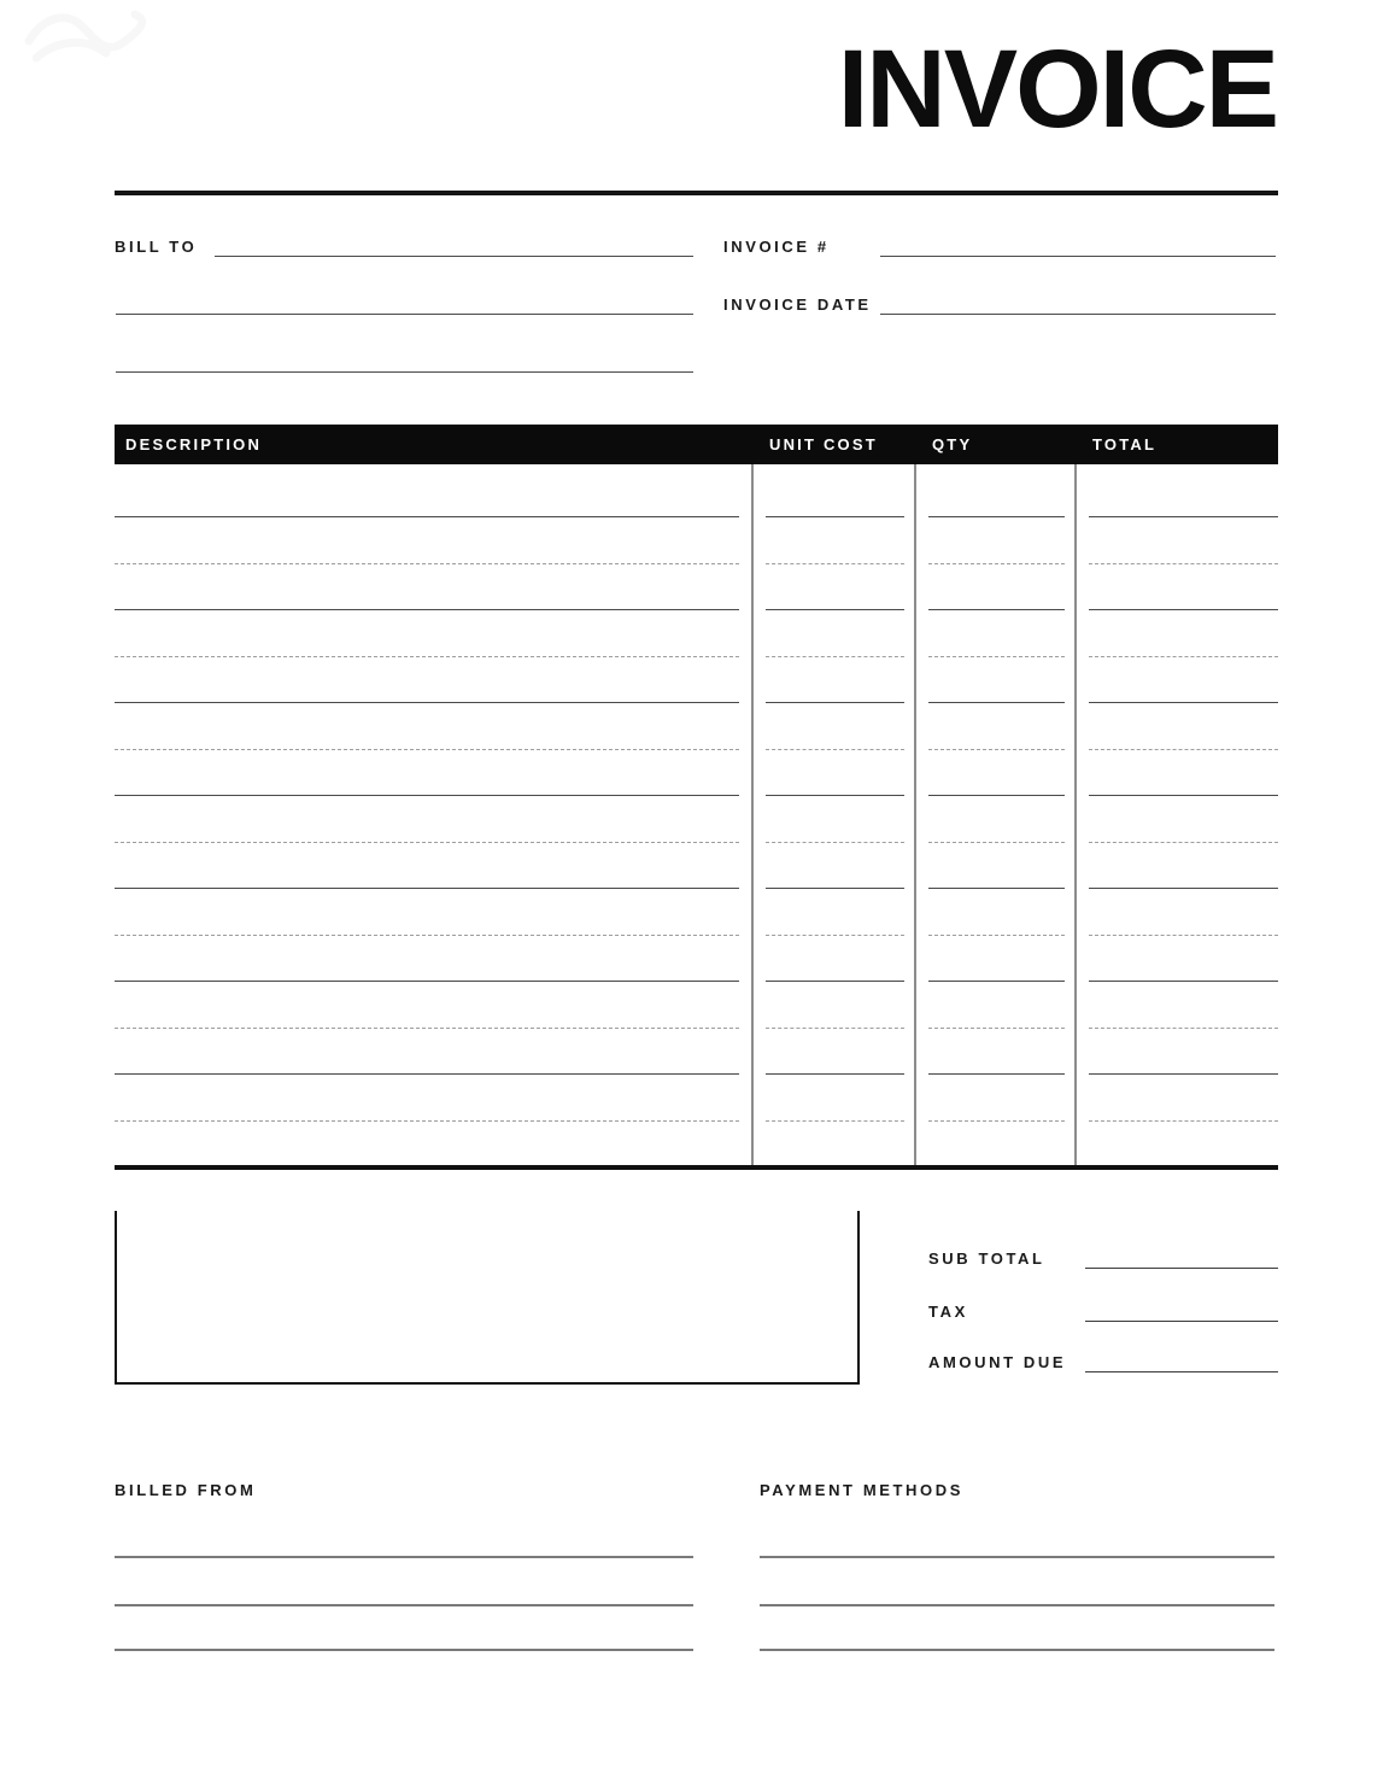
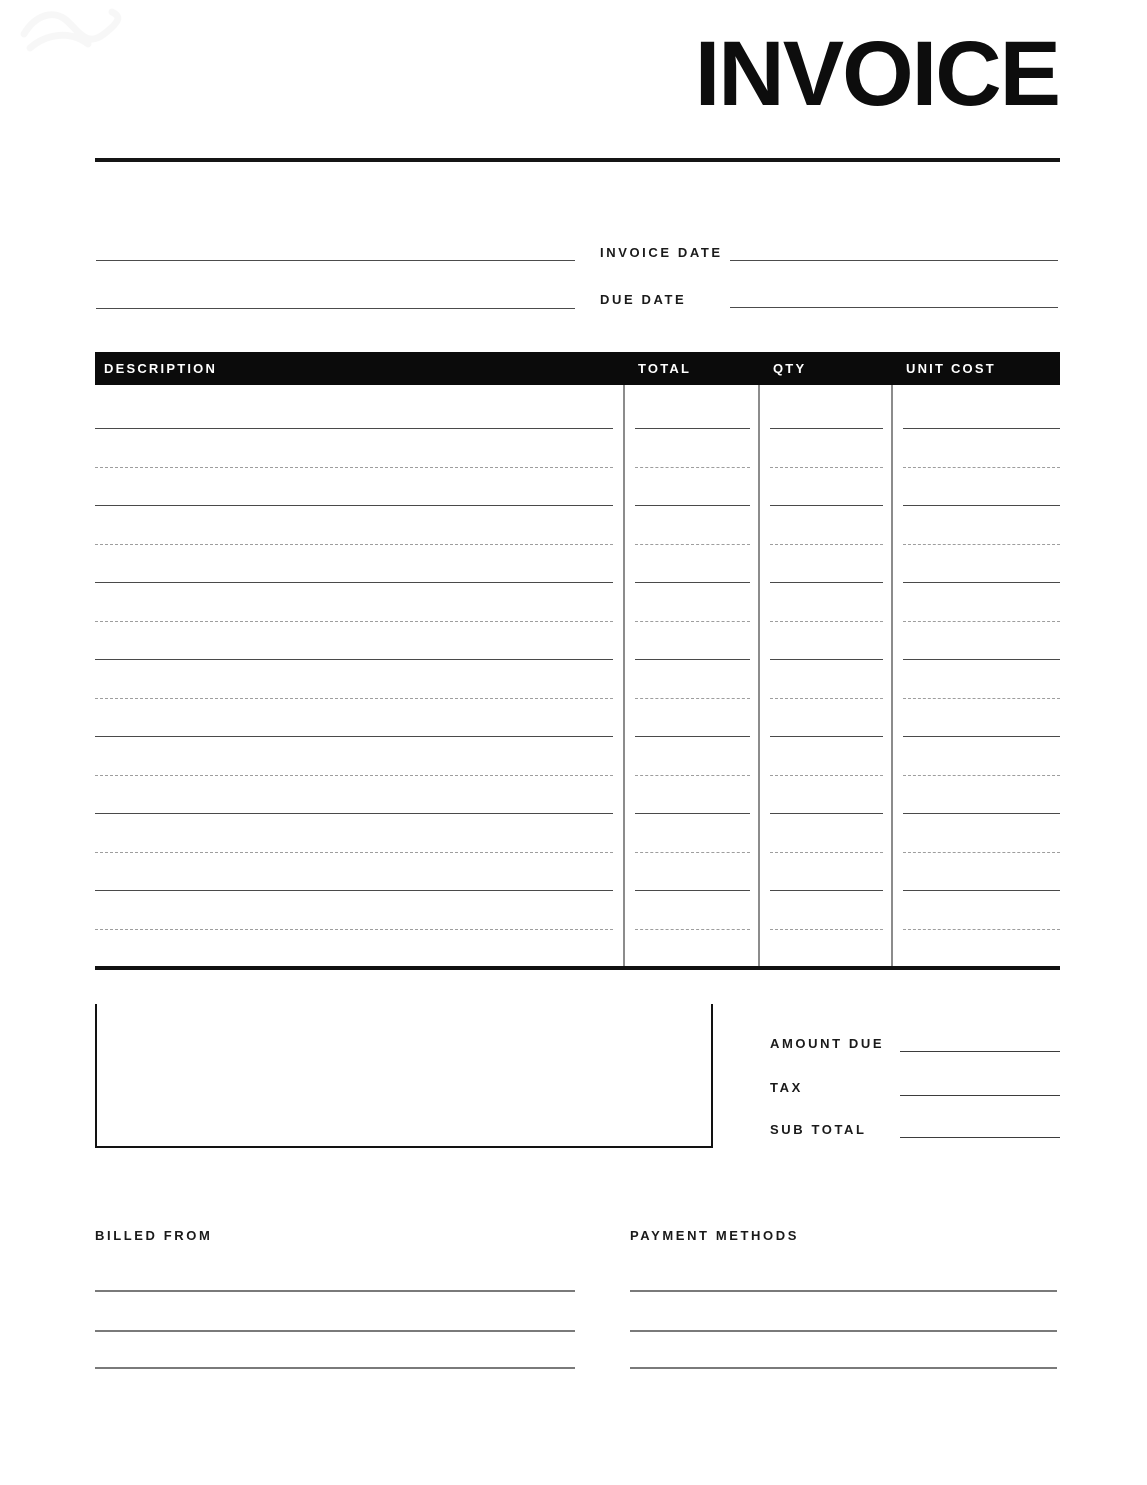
  INVOICE
- BILL TO
- INVOICE #
  INVOICE DATE
+ DUE DATE
  DESCRIPTION
- UNIT COST
+ TOTAL
  QTY
- TOTAL
+ UNIT COST
- SUB TOTAL
+ AMOUNT DUE
  TAX
- AMOUNT DUE
+ SUB TOTAL
  BILLED FROM
  PAYMENT METHODS
